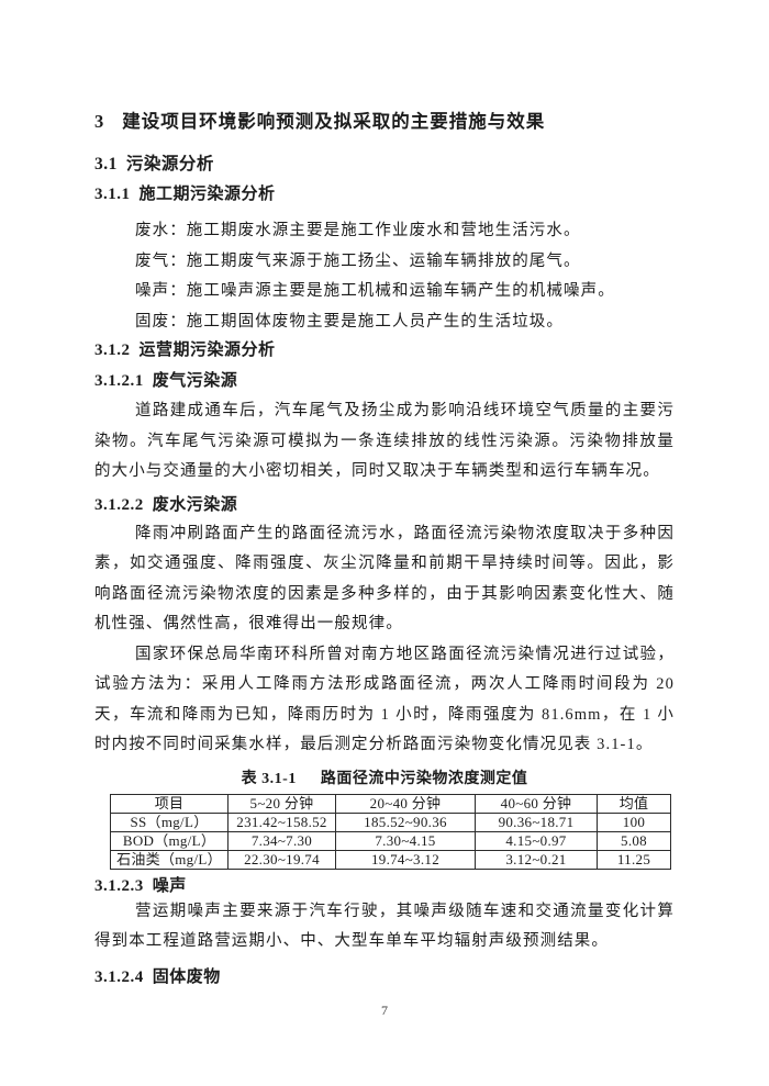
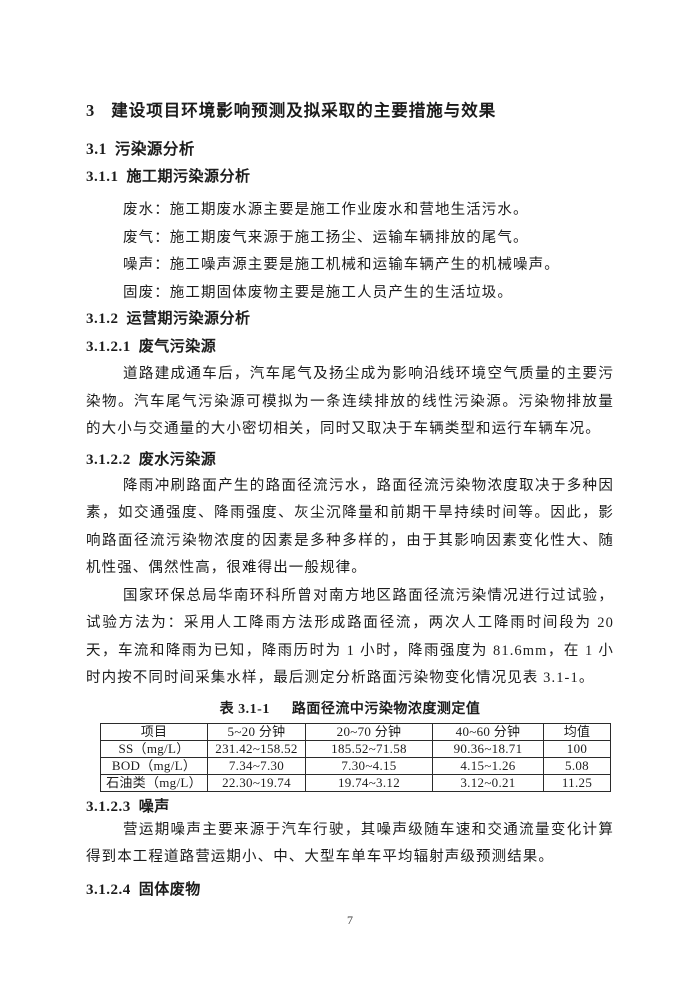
  3 建设项目环境影响预测及拟采取的主要措施与效果
  3.1 污染源分析
  3.1.1 施工期污染源分析
  废水：施工期废水源主要是施工作业废水和营地生活污水。
  废气：施工期废气来源于施工扬尘、运输车辆排放的尾气。
  噪声：施工噪声源主要是施工机械和运输车辆产生的机械噪声。
  固废：施工期固体废物主要是施工人员产生的生活垃圾。
  3.1.2 运营期污染源分析
  3.1.2.1 废气污染源
  道路建成通车后，汽车尾气及扬尘成为影响沿线环境空气质量的主要污染物。汽车尾气污染源可模拟为一条连续排放的线性污染源。污染物排放量的大小与交通量的大小密切相关，同时又取决于车辆类型和运行车辆车况。
  3.1.2.2 废水污染源
  降雨冲刷路面产生的路面径流污水，路面径流污染物浓度取决于多种因素，如交通强度、降雨强度、灰尘沉降量和前期干旱持续时间等。因此，影响路面径流污染物浓度的因素是多种多样的，由于其影响因素变化性大、随机性强、偶然性高，很难得出一般规律。
  国家环保总局华南环科所曾对南方地区路面径流污染情况进行过试验，试验方法为：采用人工降雨方法形成路面径流，两次人工降雨时间段为 20 天，车流和降雨为已知，降雨历时为 1 小时，降雨强度为 81.6mm，在 1 小时内按不同时间采集水样，最后测定分析路面污染物变化情况见表 3.1-1。
  表 3.1-1 路面径流中污染物浓度测定值
- 项目	5~20 分钟	20~40 分钟	40~60 分钟	均值
+ 项目	5~20 分钟	20~70 分钟	40~60 分钟	均值
- SS（mg/L）	231.42~158.52	185.52~90.36	90.36~18.71	100
+ SS（mg/L）	231.42~158.52	185.52~71.58	90.36~18.71	100
- BOD（mg/L）	7.34~7.30	7.30~4.15	4.15~0.97	5.08
+ BOD（mg/L）	7.34~7.30	7.30~4.15	4.15~1.26	5.08
  石油类（mg/L）	22.30~19.74	19.74~3.12	3.12~0.21	11.25
  3.1.2.3 噪声
  营运期噪声主要来源于汽车行驶，其噪声级随车速和交通流量变化计算得到本工程道路营运期小、中、大型车单车平均辐射声级预测结果。
  3.1.2.4 固体废物
  7
